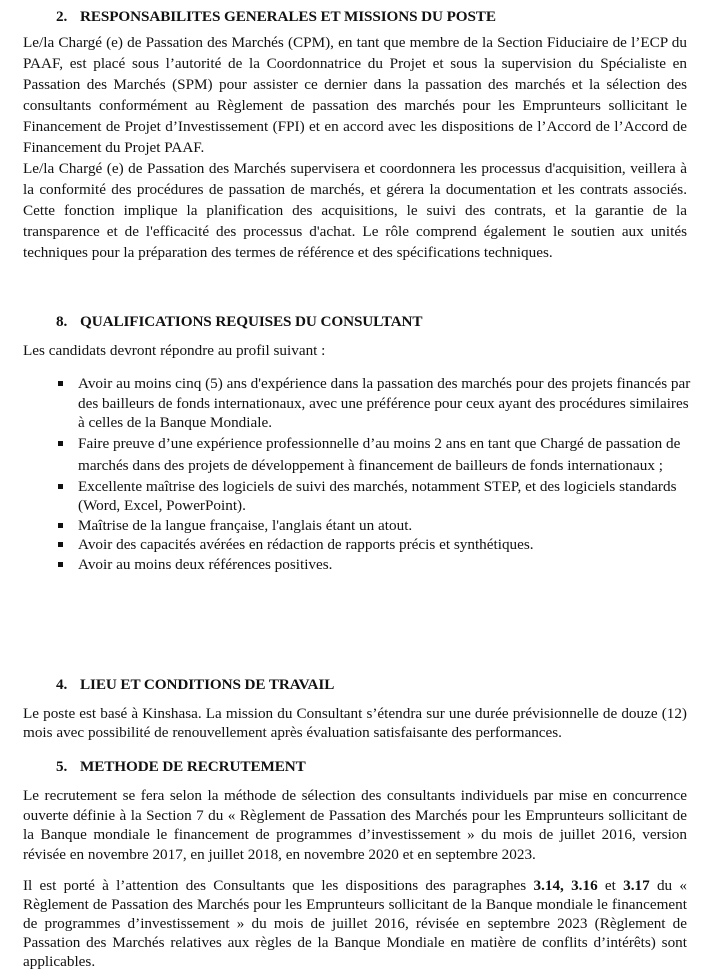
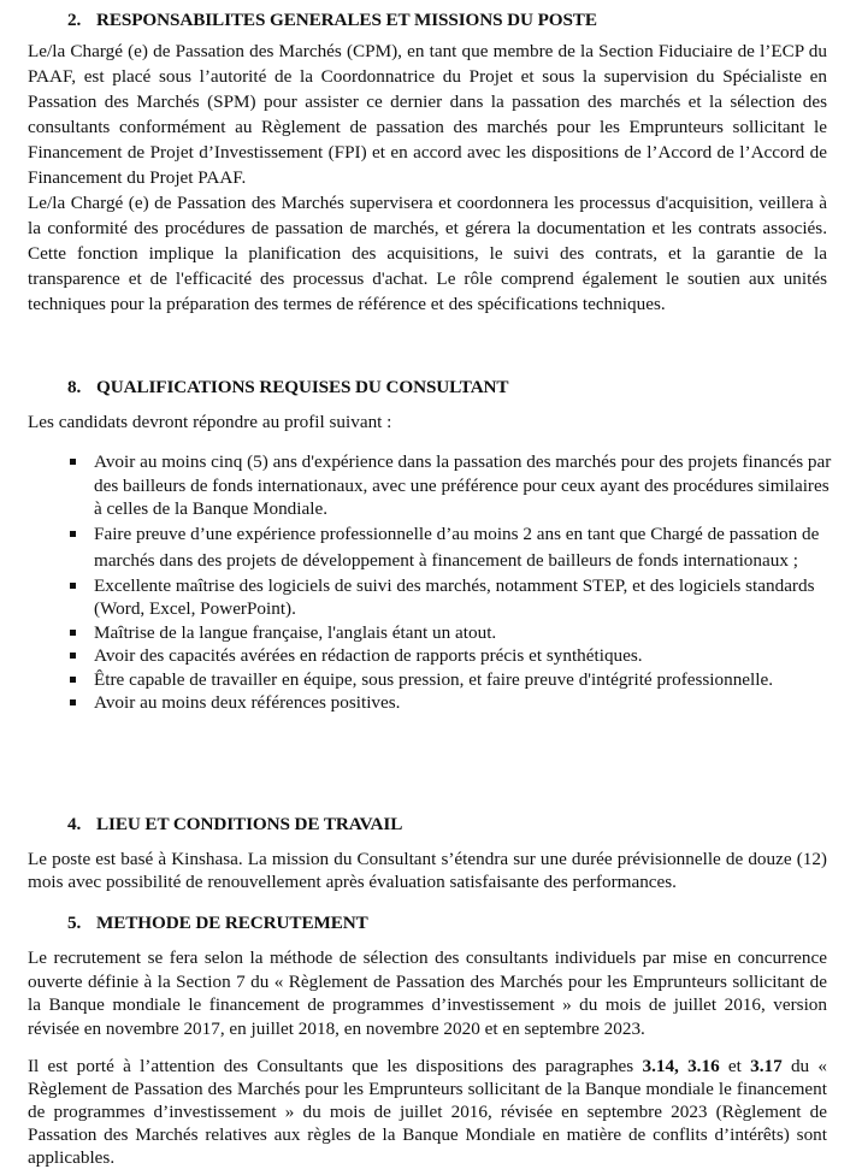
  2. RESPONSABILITES GENERALES ET MISSIONS DU POSTE
  Le/la Chargé (e) de Passation des Marchés (CPM), en tant que membre de la Section Fiduciaire de l’ECP du PAAF, est placé sous l’autorité de la Coordonnatrice du Projet et sous la supervision du Spécialiste en Passation des Marchés (SPM) pour assister ce dernier dans la passation des marchés et la sélection des consultants conformément au Règlement de passation des marchés pour les Emprunteurs sollicitant le Financement de Projet d’Investissement (FPI) et en accord avec les dispositions de l’Accord de l’Accord de Financement du Projet PAAF.
  Le/la Chargé (e) de Passation des Marchés supervisera et coordonnera les processus d'acquisition, veillera à la conformité des procédures de passation de marchés, et gérera la documentation et les contrats associés. Cette fonction implique la planification des acquisitions, le suivi des contrats, et la garantie de la transparence et de l'efficacité des processus d'achat. Le rôle comprend également le soutien aux unités techniques pour la préparation des termes de référence et des spécifications techniques.
  8. QUALIFICATIONS REQUISES DU CONSULTANT
  Les candidats devront répondre au profil suivant :
  Avoir au moins cinq (5) ans d'expérience dans la passation des marchés pour des projets financés par des bailleurs de fonds internationaux, avec une préférence pour ceux ayant des procédures similaires à celles de la Banque Mondiale.
  Faire preuve d’une expérience professionnelle d’au moins 2 ans en tant que Chargé de passation de marchés dans des projets de développement à financement de bailleurs de fonds internationaux ;
  Excellente maîtrise des logiciels de suivi des marchés, notamment STEP, et des logiciels standards (Word, Excel, PowerPoint).
  Maîtrise de la langue française, l'anglais étant un atout.
  Avoir des capacités avérées en rédaction de rapports précis et synthétiques.
+ Être capable de travailler en équipe, sous pression, et faire preuve d'intégrité professionnelle.
  Avoir au moins deux références positives.
  4. LIEU ET CONDITIONS DE TRAVAIL
  Le poste est basé à Kinshasa. La mission du Consultant s’étendra sur une durée prévisionnelle de douze (12) mois avec possibilité de renouvellement après évaluation satisfaisante des performances.
  5. METHODE DE RECRUTEMENT
  Le recrutement se fera selon la méthode de sélection des consultants individuels par mise en concurrence ouverte définie à la Section 7 du « Règlement de Passation des Marchés pour les Emprunteurs sollicitant de la Banque mondiale le financement de programmes d’investissement » du mois de juillet 2016, version révisée en novembre 2017, en juillet 2018, en novembre 2020 et en septembre 2023.
  Il est porté à l’attention des Consultants que les dispositions des paragraphes 3.14, 3.16 et 3.17 du « Règlement de Passation des Marchés pour les Emprunteurs sollicitant de la Banque mondiale le financement de programmes d’investissement » du mois de juillet 2016, révisée en septembre 2023 (Règlement de Passation des Marchés relatives aux règles de la Banque Mondiale en matière de conflits d’intérêts) sont applicables.
